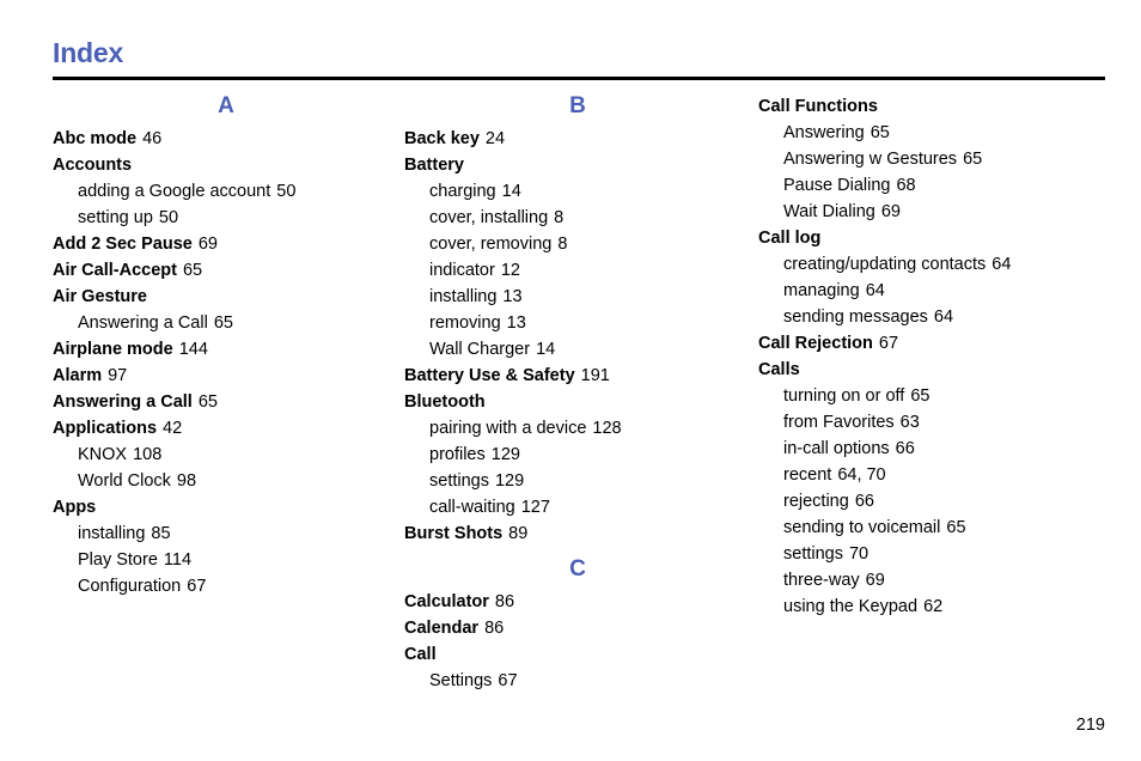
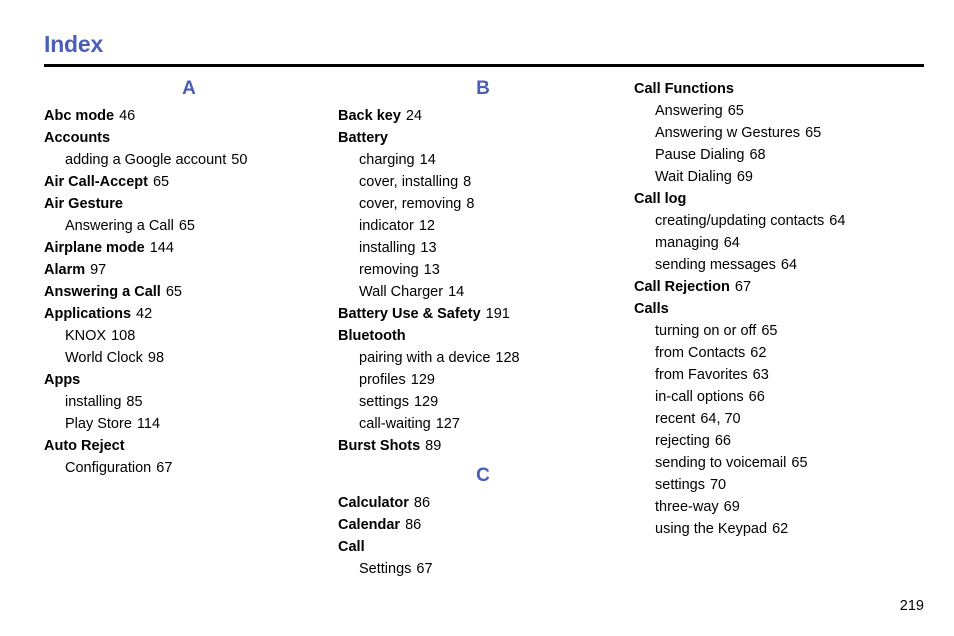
  Index
  A
  Abc mode 46
  Accounts
  adding a Google account 50
- setting up 50
- Add 2 Sec Pause 69
  Air Call-Accept 65
  Air Gesture
  Answering a Call 65
  Airplane mode 144
  Alarm 97
  Answering a Call 65
  Applications 42
  KNOX 108
  World Clock 98
  Apps
  installing 85
  Play Store 114
+ Auto Reject
  Configuration 67
  B
  Back key 24
  Battery
  charging 14
  cover, installing 8
  cover, removing 8
  indicator 12
  installing 13
  removing 13
  Wall Charger 14
  Battery Use & Safety 191
  Bluetooth
  pairing with a device 128
  profiles 129
  settings 129
  call-waiting 127
  Burst Shots 89
  C
  Calculator 86
  Calendar 86
  Call
  Settings 67
  Call Functions
  Answering 65
  Answering w Gestures 65
  Pause Dialing 68
  Wait Dialing 69
  Call log
  creating/updating contacts 64
  managing 64
  sending messages 64
  Call Rejection 67
  Calls
  turning on or off 65
+ from Contacts 62
  from Favorites 63
  in-call options 66
  recent 64, 70
  rejecting 66
  sending to voicemail 65
  settings 70
  three-way 69
  using the Keypad 62
  219
